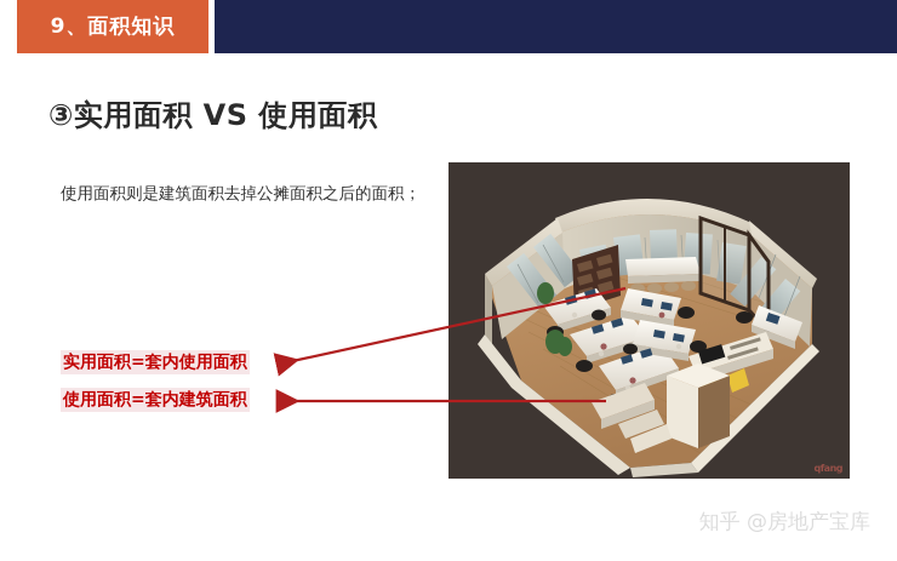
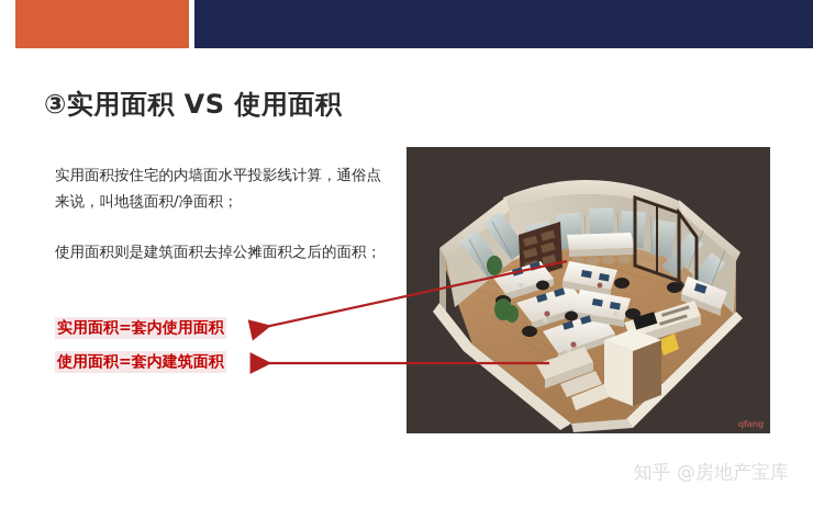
- 9、面积知识
  ③实用面积 VS 使用面积
+ 实用面积按住宅的内墙面水平投影线计算，通俗点来说，叫地毯面积/净面积；
  使用面积则是建筑面积去掉公摊面积之后的面积；
  实用面积=套内使用面积 使用面积=套内建筑面积
  qfang
  知乎 @房地产宝库
